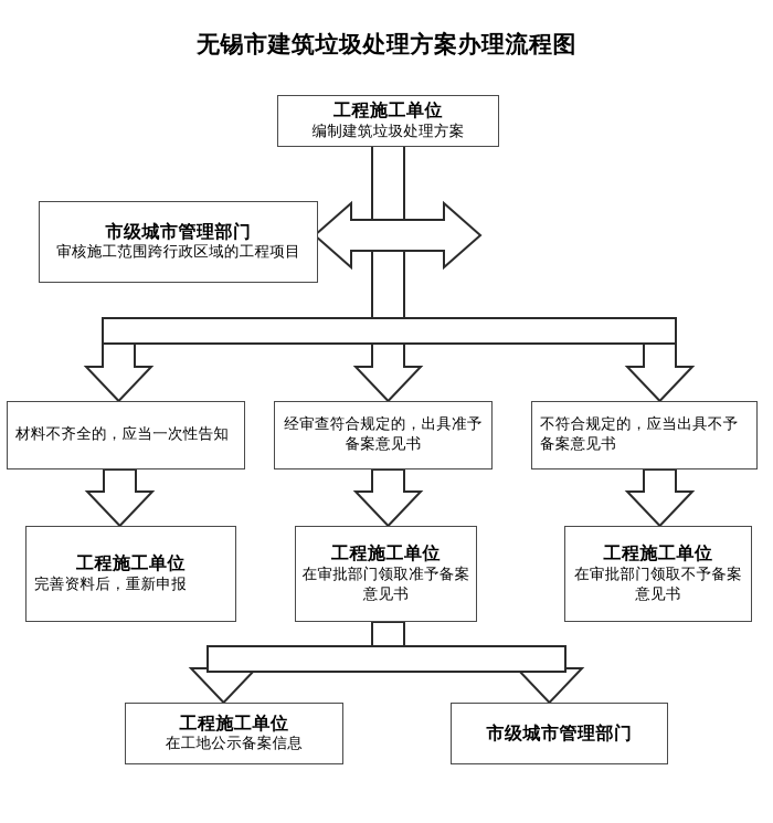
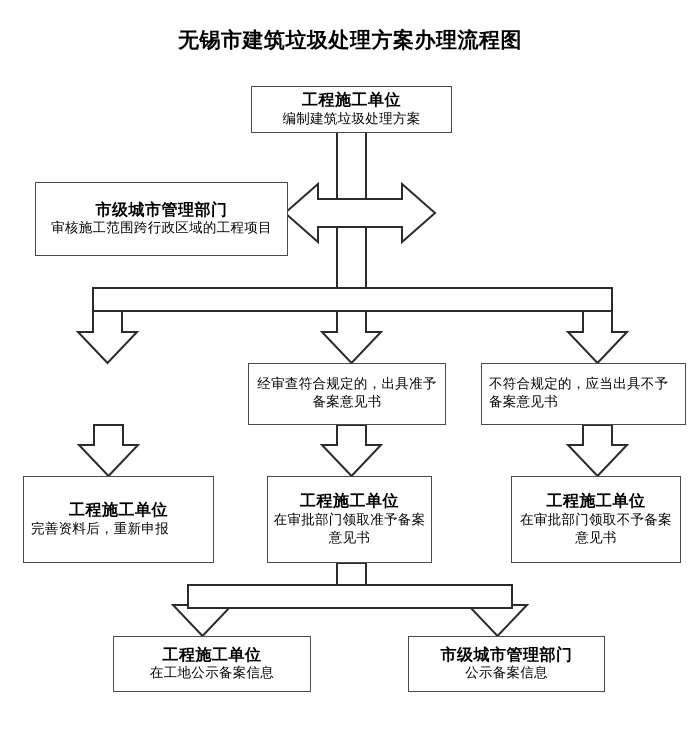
  无锡市建筑垃圾处理方案办理流程图
  工程施工单位
  编制建筑垃圾处理方案
  市级城市管理部门
  审核施工范围跨行政区域的工程项目
- 材料不齐全的，应当一次性告知
  经审查符合规定的，出具准予备案意见书
  不符合规定的，应当出具不予备案意见书
  工程施工单位
  完善资料后，重新申报
  工程施工单位
  在审批部门领取准予备案意见书
  工程施工单位
  在审批部门领取不予备案意见书
  工程施工单位
  在工地公示备案信息
  市级城市管理部门
+ 公示备案信息
